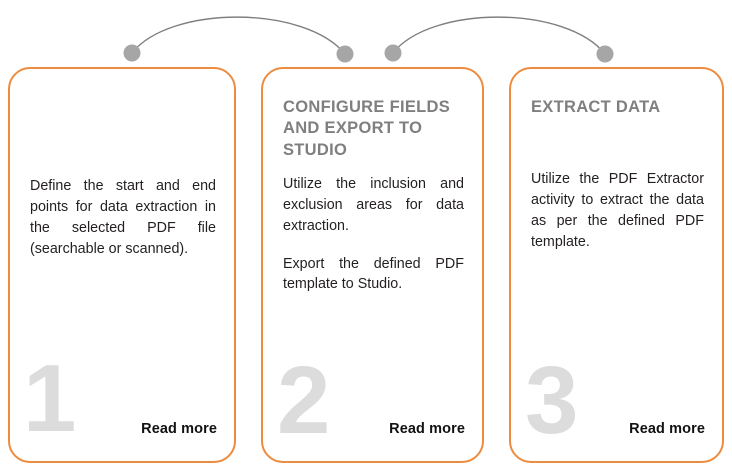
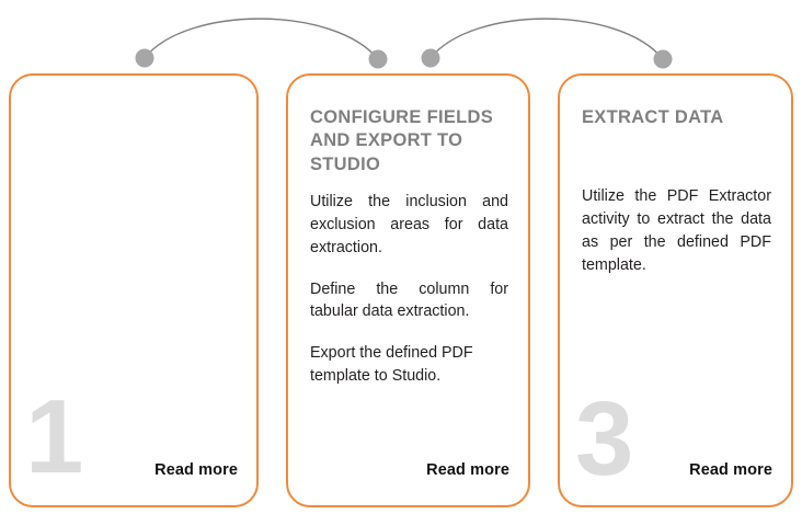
- Define the start and end points for data extraction in the selected PDF file (searchable or scanned).
  1
  Read more
  CONFIGURE FIELDS AND EXPORT TO STUDIO
  Utilize the inclusion and exclusion areas for data extraction.
+ Define the column for tabular data extraction.
  Export the defined PDF template to Studio.
- 2
  Read more
  EXTRACT DATA
  Utilize the PDF Extractor activity to extract the data as per the defined PDF template.
  3
  Read more
